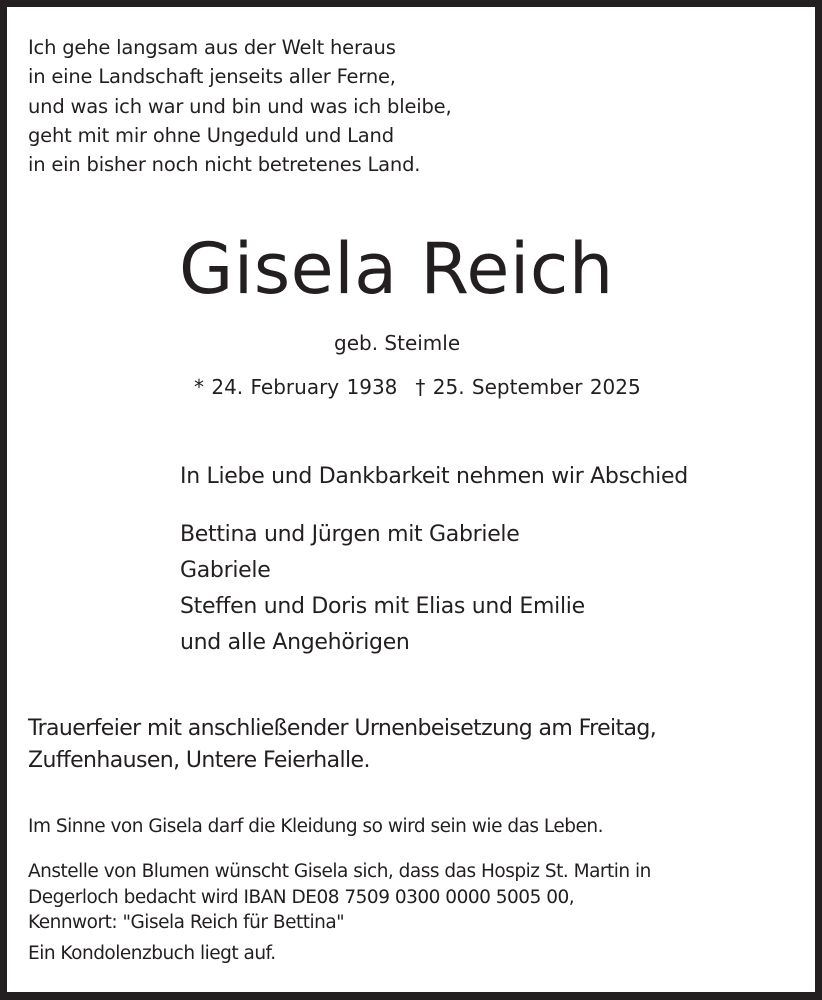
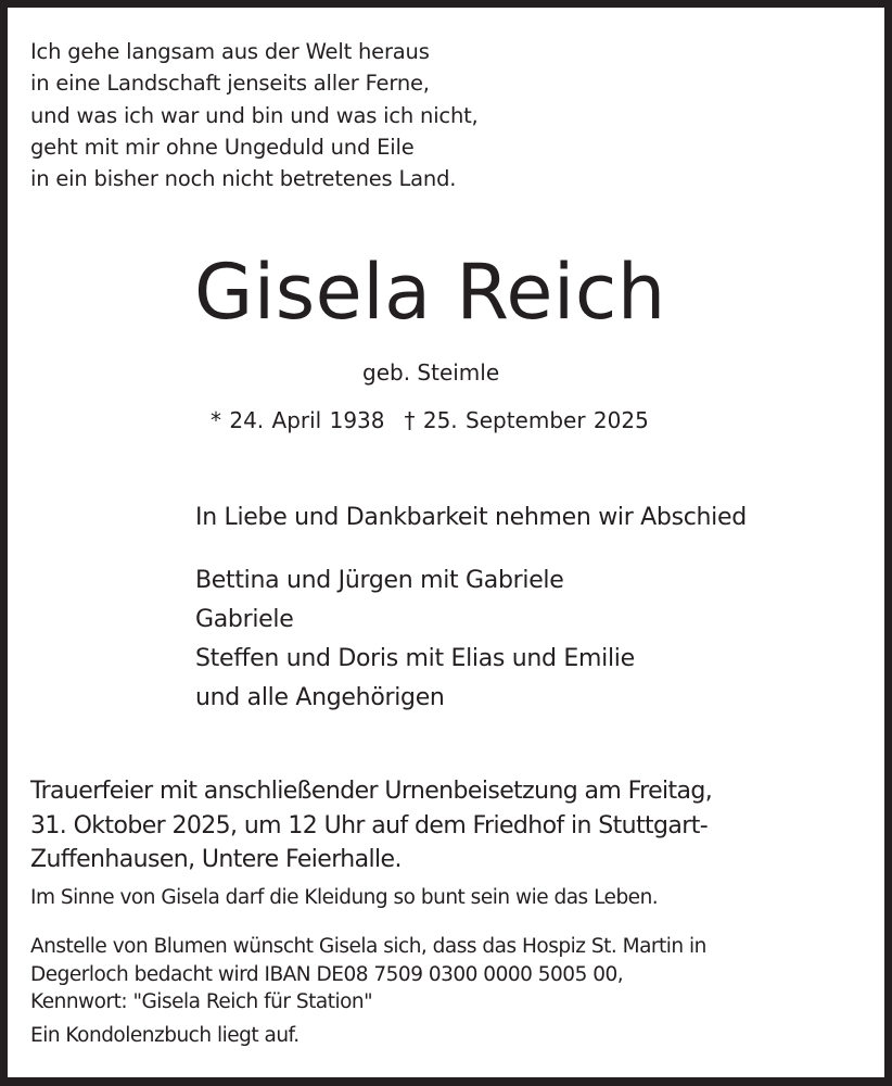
  Ich gehe langsam aus der Welt heraus
  in eine Landschaft jenseits aller Ferne,
- und was ich war und bin und was ich bleibe,
+ und was ich war und bin und was ich nicht,
- geht mit mir ohne Ungeduld und Land
+ geht mit mir ohne Ungeduld und Eile
  in ein bisher noch nicht betretenes Land.
  Gisela Reich
  geb. Steimle
- * 24. February 1938 † 25. September 2025
+ * 24. April 1938 † 25. September 2025
  In Liebe und Dankbarkeit nehmen wir Abschied
  Bettina und Jürgen mit Gabriele
  Gabriele
  Steffen und Doris mit Elias und Emilie
  und alle Angehörigen
  Trauerfeier mit anschließender Urnenbeisetzung am Freitag,
+ 31. Oktober 2025, um 12 Uhr auf dem Friedhof in Stuttgart-
  Zuffenhausen, Untere Feierhalle.
- Im Sinne von Gisela darf die Kleidung so wird sein wie das Leben.
+ Im Sinne von Gisela darf die Kleidung so bunt sein wie das Leben.
  Anstelle von Blumen wünscht Gisela sich, dass das Hospiz St. Martin in
  Degerloch bedacht wird IBAN DE08 7509 0300 0000 5005 00,
- Kennwort: "Gisela Reich für Bettina"
+ Kennwort: "Gisela Reich für Station"
  Ein Kondolenzbuch liegt auf.
